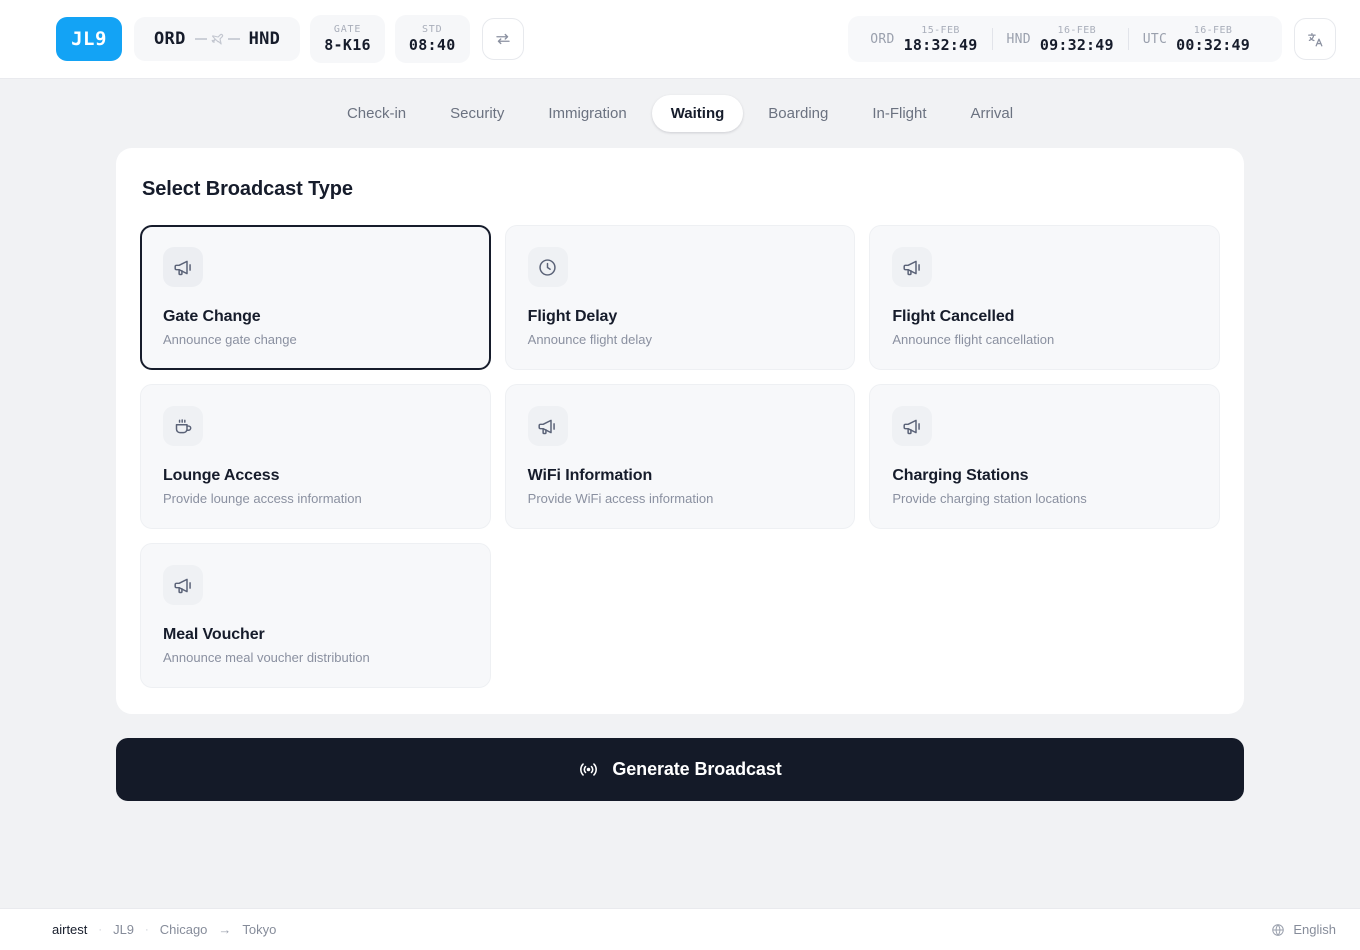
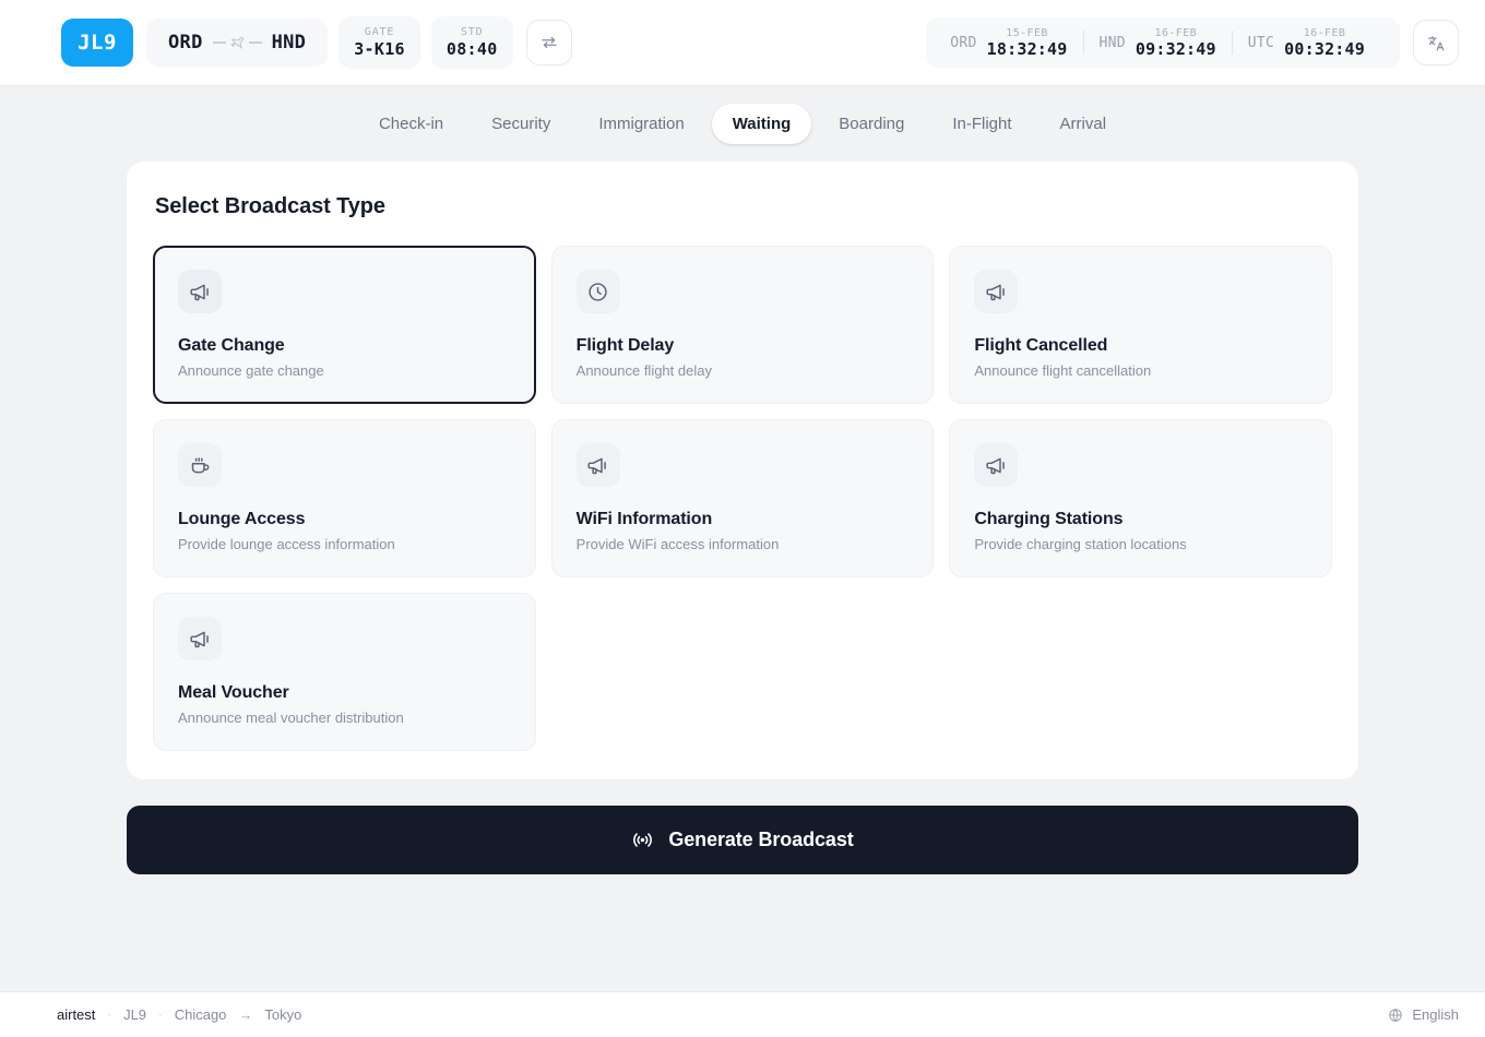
  JL9
  ORD
  HND
  GATE
- 8-K16
+ 3-K16
  STD
  08:40
  ORD
  15-FEB
  18:32:49
  HND
  16-FEB
  09:32:49
  UTC
  16-FEB
  00:32:49
  Check-in
  Security
  Immigration
  Waiting
  Boarding
  In-Flight
  Arrival
  Select Broadcast Type
  Gate Change
  Announce gate change
  Flight Delay
  Announce flight delay
  Flight Cancelled
  Announce flight cancellation
  Lounge Access
  Provide lounge access information
  WiFi Information
  Provide WiFi access information
  Charging Stations
  Provide charging station locations
  Meal Voucher
  Announce meal voucher distribution
  Generate Broadcast
  airtest
  ·
  JL9
  ·
  Chicago
  →
  Tokyo
  English
